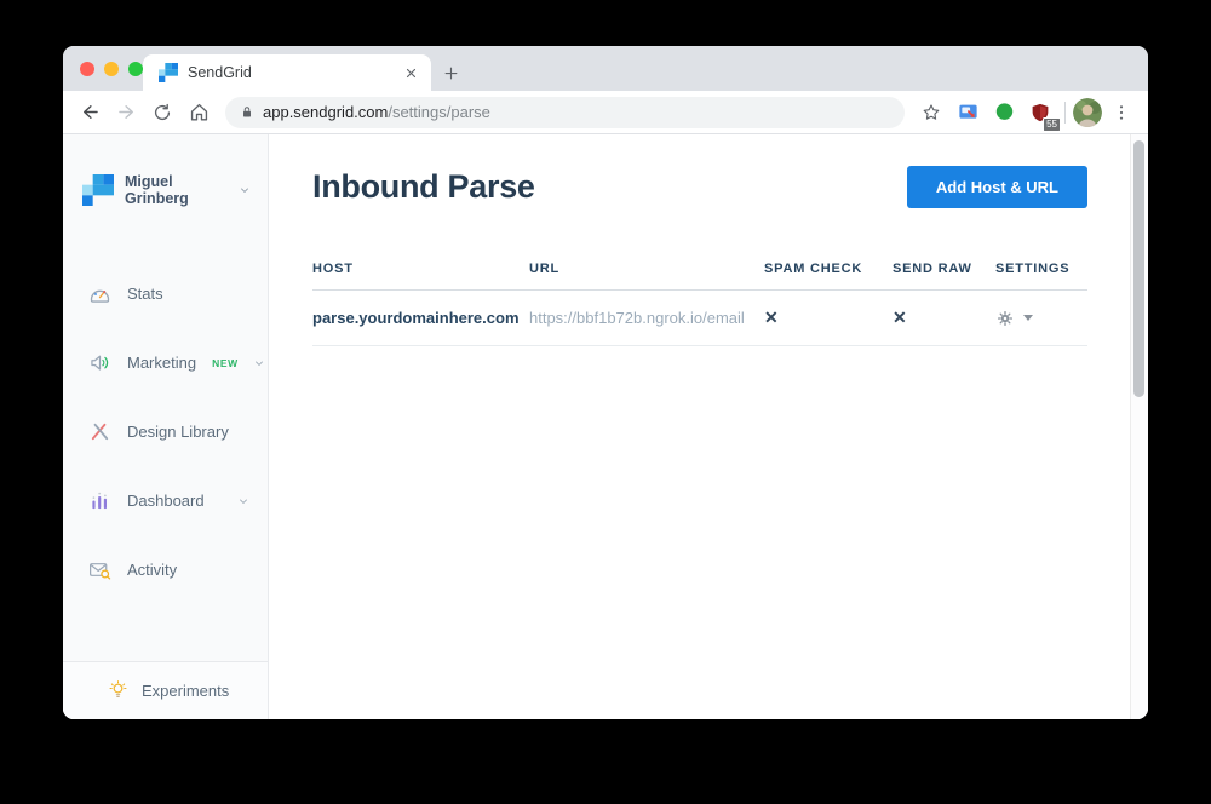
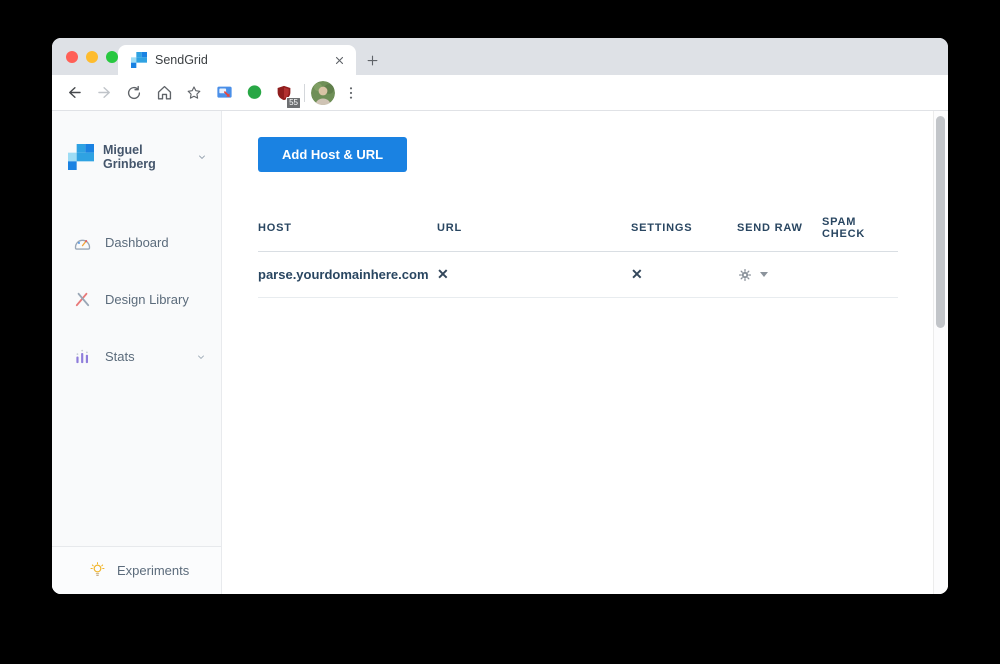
  SendGrid
- app.sendgrid.com/settings/parse
  55
  Miguel Grinberg
- Stats
+ Dashboard
- Marketing
- NEW
  Design Library
- Dashboard
+ Stats
- Activity
  Experiments
- Inbound Parse
  Add Host & URL
  HOST
  URL
- SPAM CHECK
+ SETTINGS
  SEND RAW
- SETTINGS
+ SPAM CHECK
  parse.yourdomainhere.com
- https://bbf1b72b.ngrok.io/email
  ✕
  ✕
